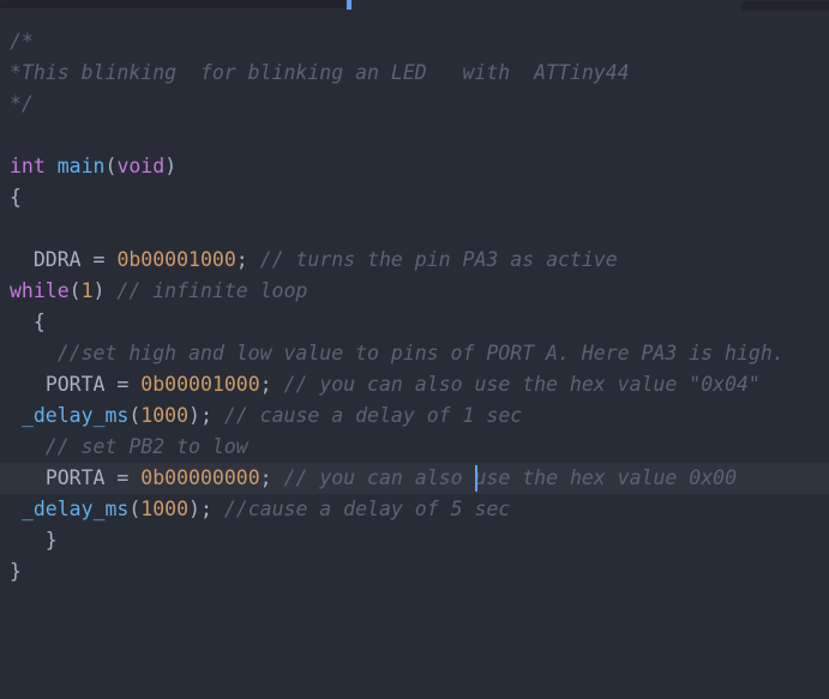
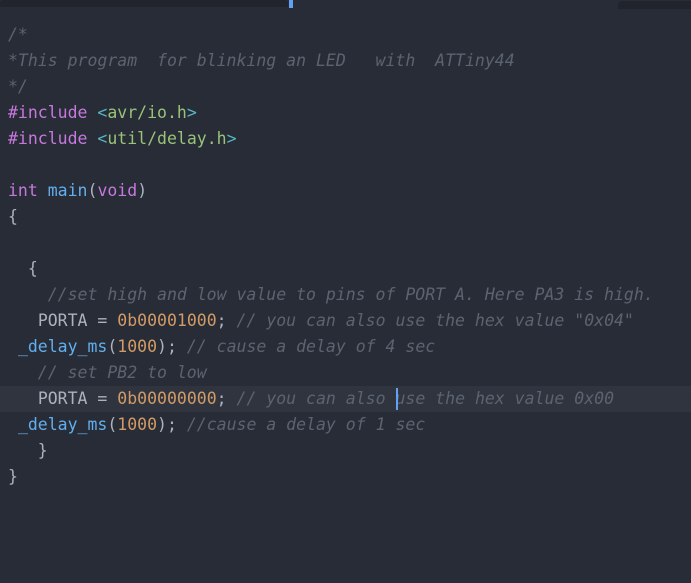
  /*
- *This blinking for blinking an LED with ATTiny44
+ *This program for blinking an LED with ATTiny44
  */
+ #include <avr/io.h>
+ #include <util/delay.h>
  int main(void)
  {
- DDRA = 0b00001000; // turns the pin PA3 as active
- while(1) // infinite loop
  {
  //set high and low value to pins of PORT A. Here PA3 is high.
  PORTA = 0b00001000; // you can also use the hex value "0x04"
- _delay_ms(1000); // cause a delay of 1 sec
+ _delay_ms(1000); // cause a delay of 4 sec
  // set PB2 to low
  PORTA = 0b00000000; // you can also use the hex value 0x00
- _delay_ms(1000); //cause a delay of 5 sec
+ _delay_ms(1000); //cause a delay of 1 sec
  }
  }
